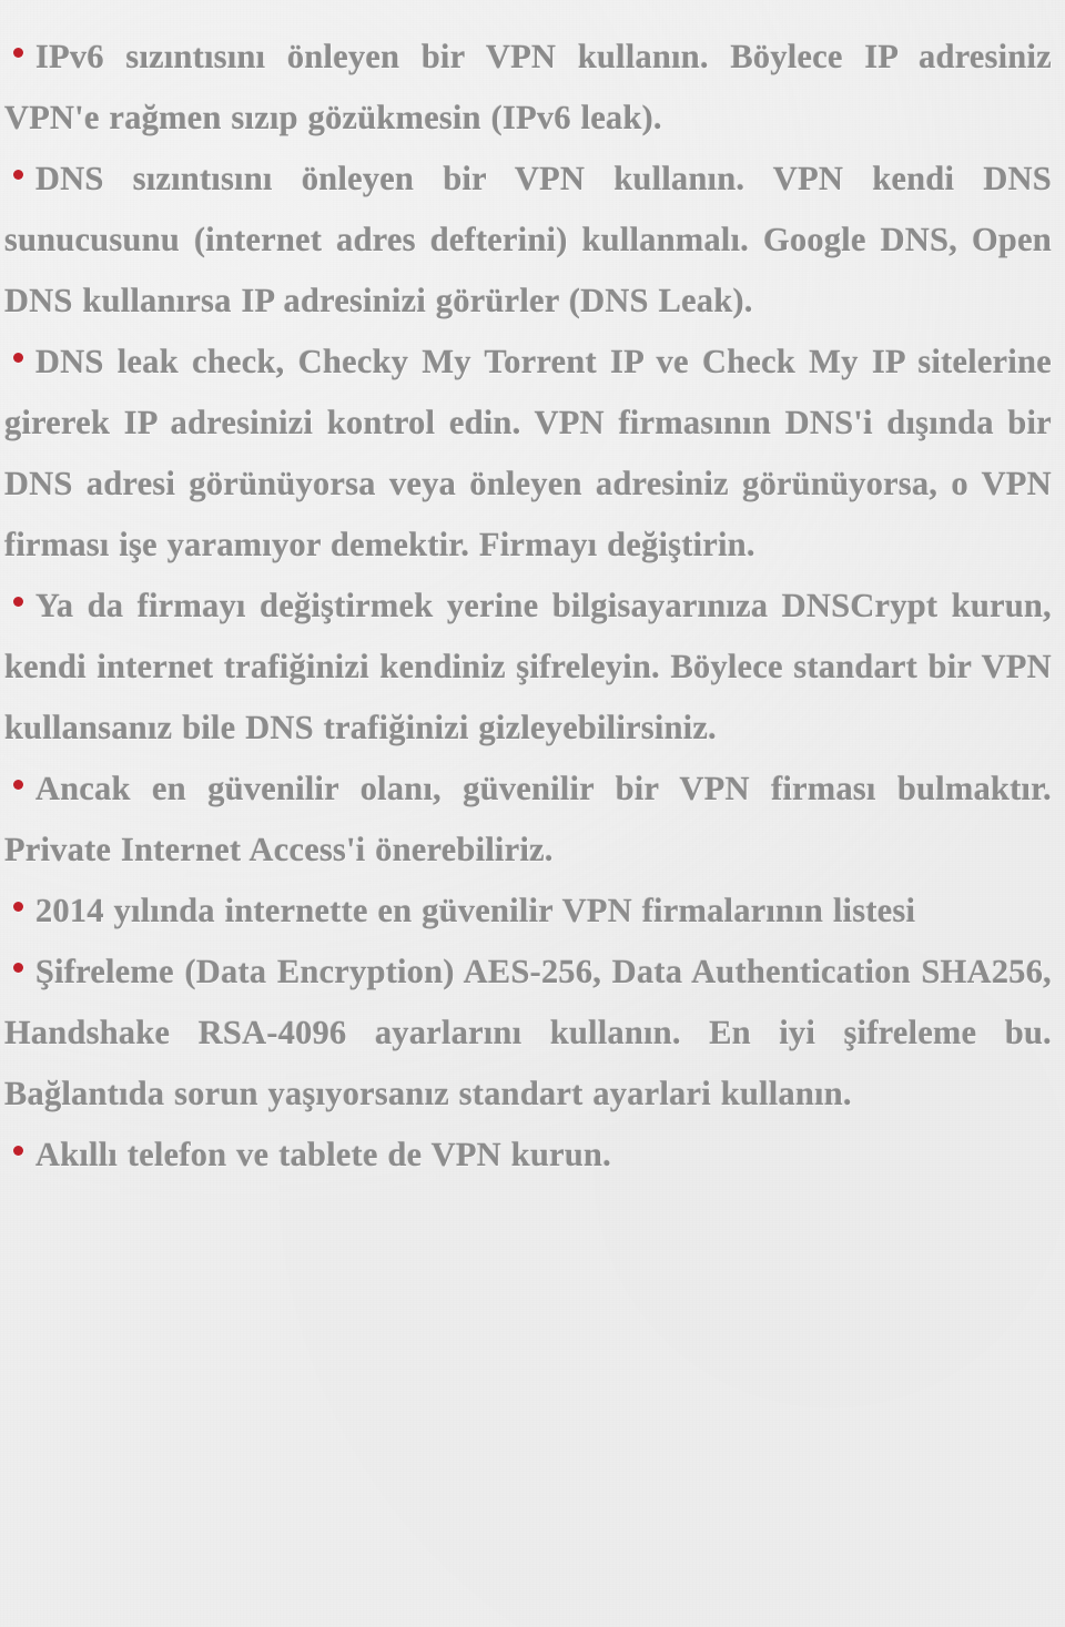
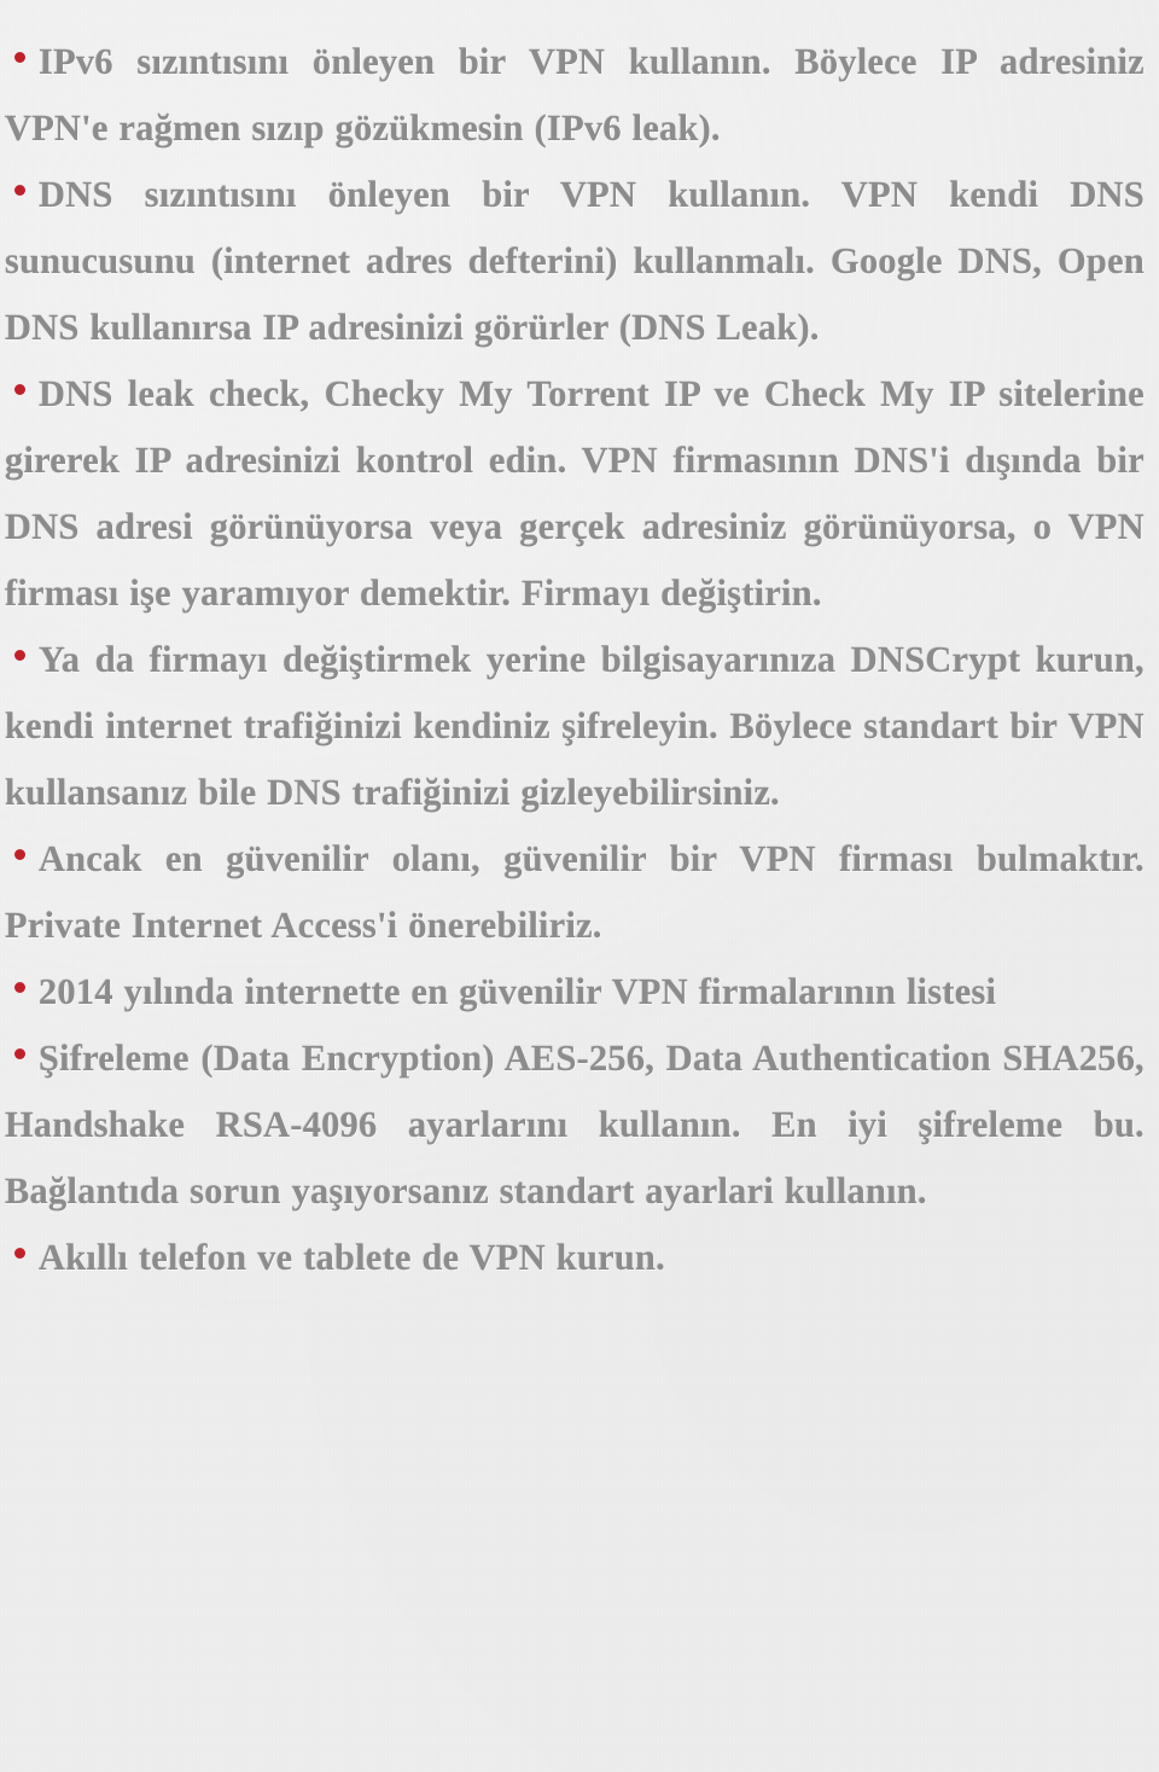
  IPv6 sızıntısını önleyen bir VPN kullanın. Böylece IP adresiniz VPN'e rağmen sızıp gözükmesin (IPv6 leak).
  DNS sızıntısını önleyen bir VPN kullanın. VPN kendi DNS sunucusunu (internet adres defterini) kullanmalı. Google DNS, Open DNS kullanırsa IP adresinizi görürler (DNS Leak).
- DNS leak check, Checky My Torrent IP ve Check My IP sitelerine girerek IP adresinizi kontrol edin. VPN firmasının DNS'i dışında bir DNS adresi görünüyorsa veya önleyen adresiniz görünüyorsa, o VPN firması işe yaramıyor demektir. Firmayı değiştirin.
+ DNS leak check, Checky My Torrent IP ve Check My IP sitelerine girerek IP adresinizi kontrol edin. VPN firmasının DNS'i dışında bir DNS adresi görünüyorsa veya gerçek adresiniz görünüyorsa, o VPN firması işe yaramıyor demektir. Firmayı değiştirin.
  Ya da firmayı değiştirmek yerine bilgisayarınıza DNSCrypt kurun, kendi internet trafiğinizi kendiniz şifreleyin. Böylece standart bir VPN kullansanız bile DNS trafiğinizi gizleyebilirsiniz.
  Ancak en güvenilir olanı, güvenilir bir VPN firması bulmaktır. Private Internet Access'i önerebiliriz.
  2014 yılında internette en güvenilir VPN firmalarının listesi
  Şifreleme (Data Encryption) AES-256, Data Authentication SHA256, Handshake RSA-4096 ayarlarını kullanın. En iyi şifreleme bu. Bağlantıda sorun yaşıyorsanız standart ayarlari kullanın.
  Akıllı telefon ve tablete de VPN kurun.
